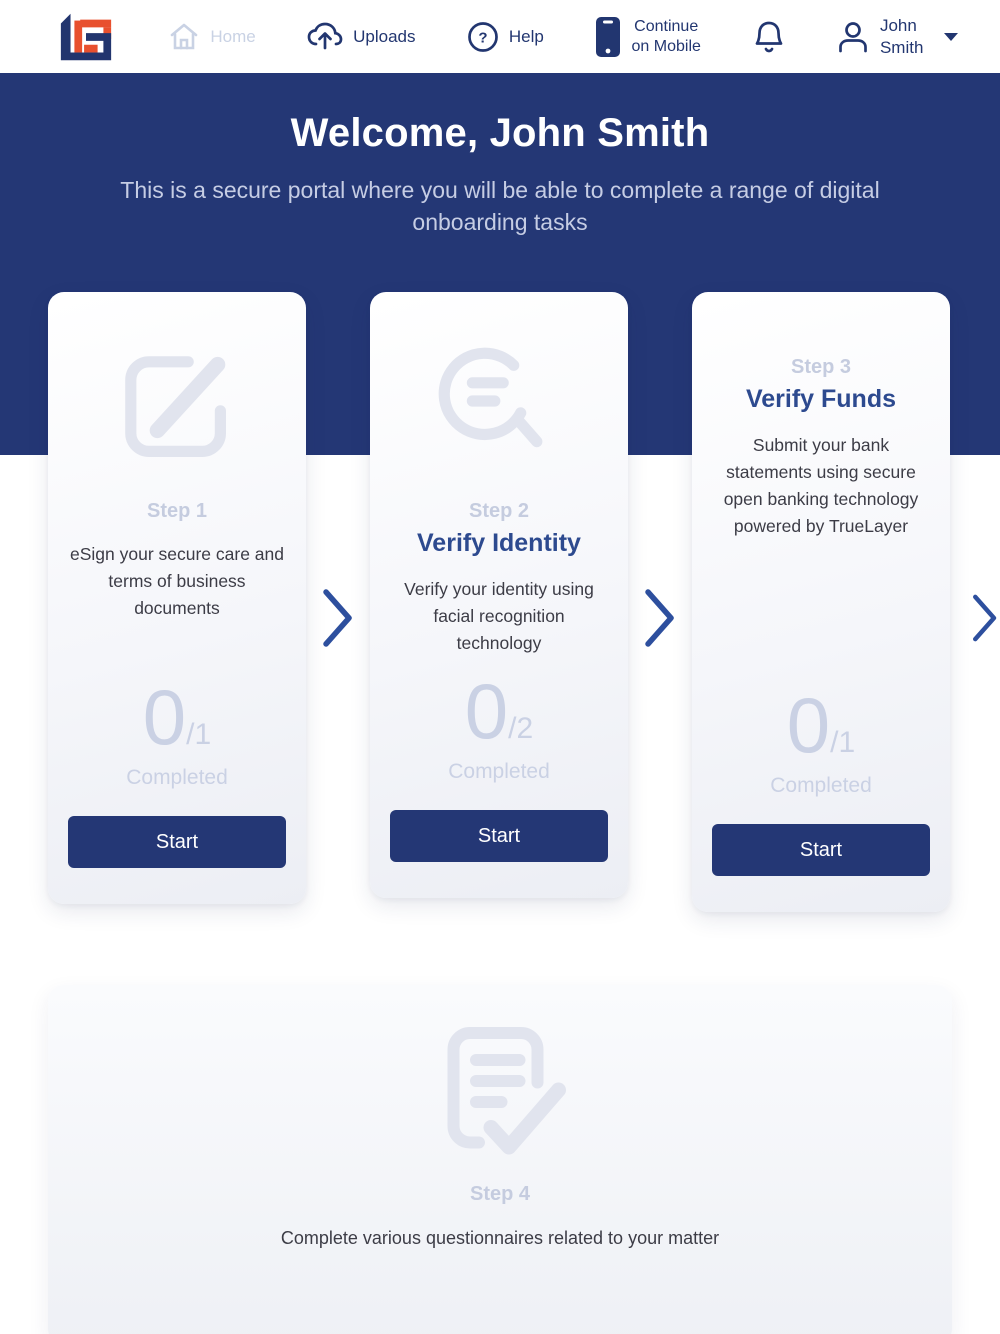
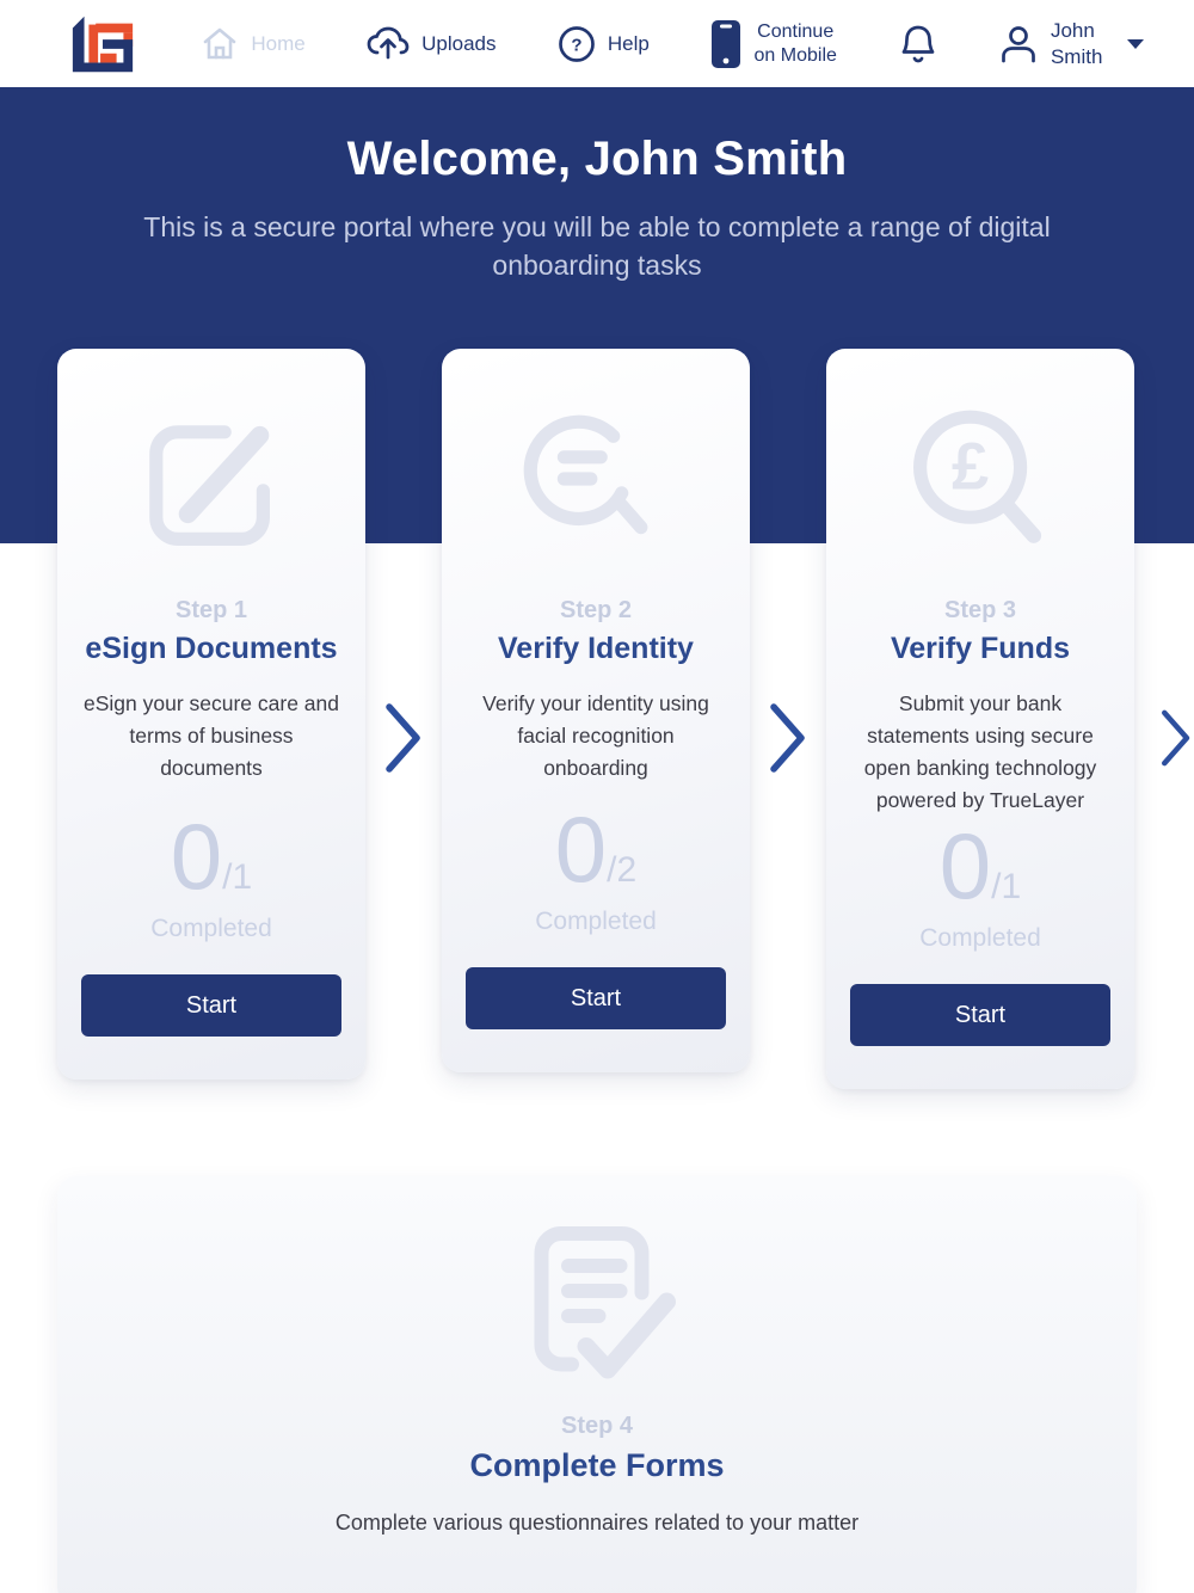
  Home
  Uploads
  ?
  Help
  Continue on Mobile
  John Smith
  Welcome, John Smith
  This is a secure portal where you will be able to complete a range of digital onboarding tasks
  Step 1
+ eSign Documents
  eSign your secure care and terms of business documents
  0/1
  Completed
  Start
  Step 2
  Verify Identity
- Verify your identity using facial recognition technology
+ Verify your identity using facial recognition onboarding
  0/2
  Completed
  Start
+ £
  Step 3
  Verify Funds
  Submit your bank statements using secure open banking technology powered by TrueLayer
  0/1
  Completed
  Start
  Step 4
+ Complete Forms
  Complete various questionnaires related to your matter
